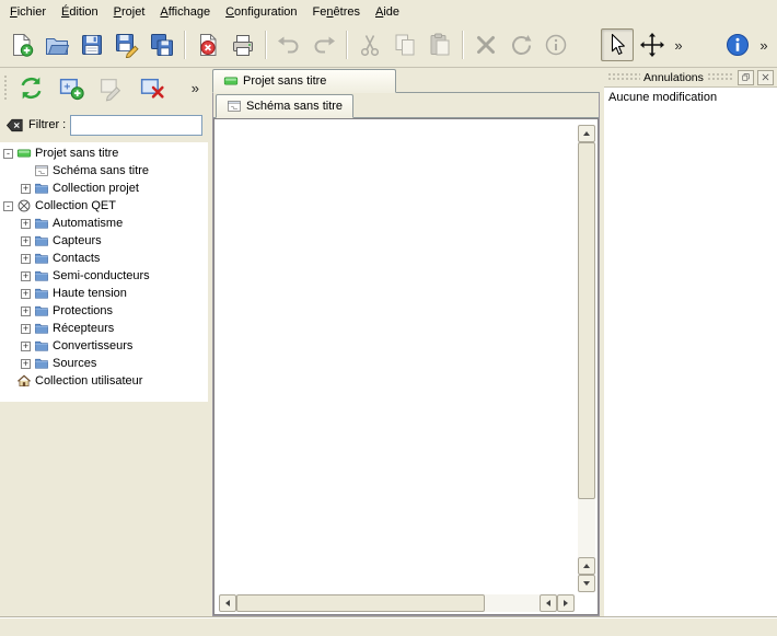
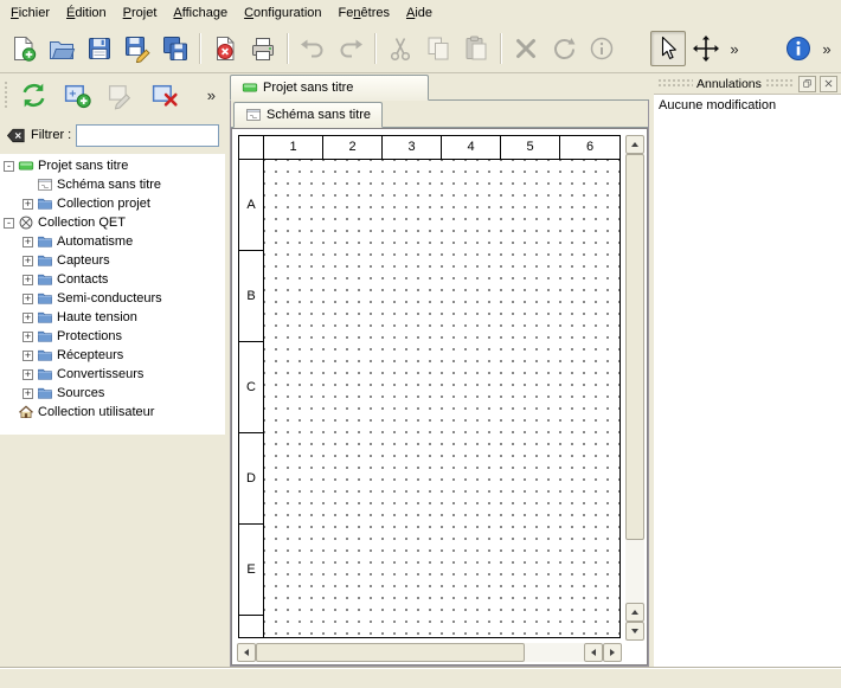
  Fichier
  Édition
  Projet
  Affichage
  Configuration
  Fenêtres
  Aide
  »
  »
  »
  Filtrer :
  -
  Projet sans titre
  Schéma sans titre
  +
  Collection projet
  -
  Collection QET
  +
  Automatisme
  +
  Capteurs
  +
  Contacts
  +
  Semi-conducteurs
  +
  Haute tension
  +
  Protections
  +
  Récepteurs
  +
  Convertisseurs
  +
  Sources
  Collection utilisateur
  Projet sans titre
  Schéma sans titre
+ 1
+ 2
+ 3
+ 4
+ 5
+ 6
+ A
+ B
+ C
+ D
+ E
  Annulations
  Aucune modification
